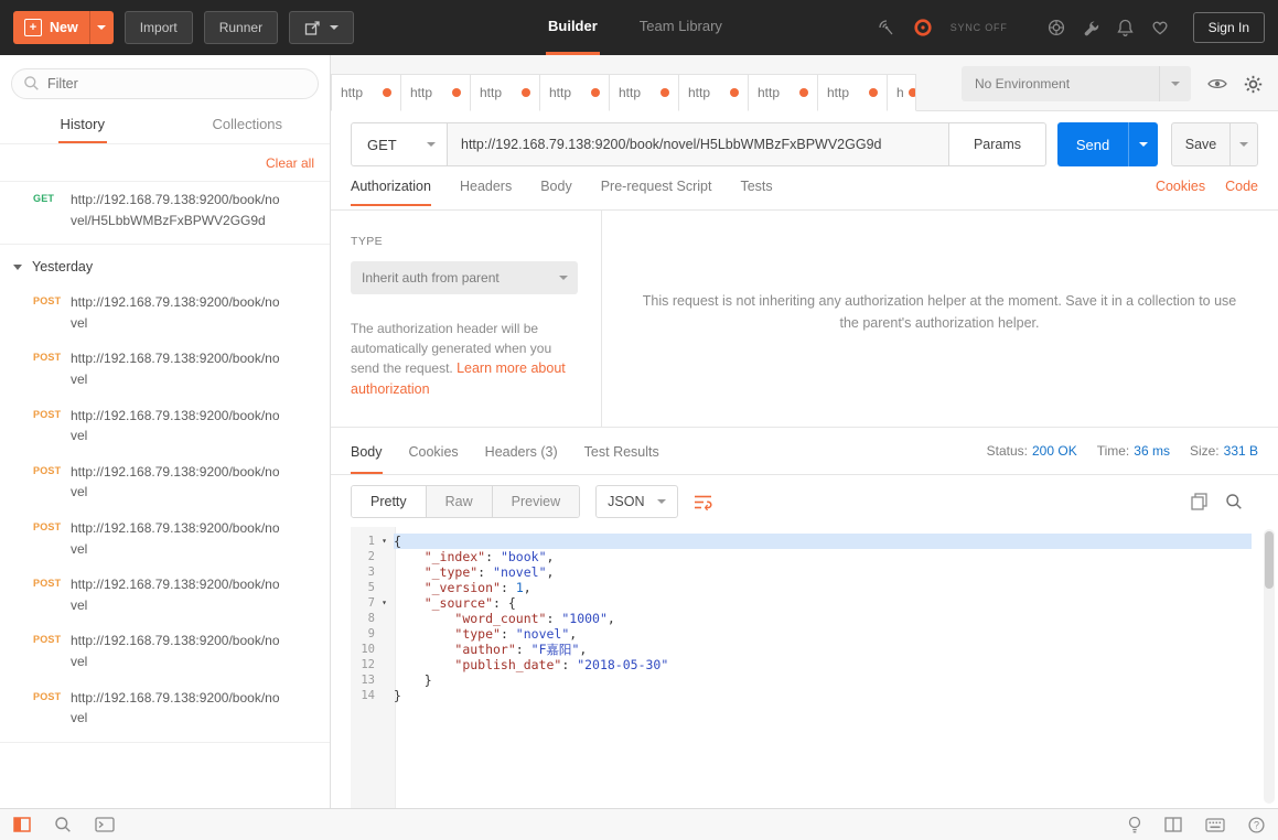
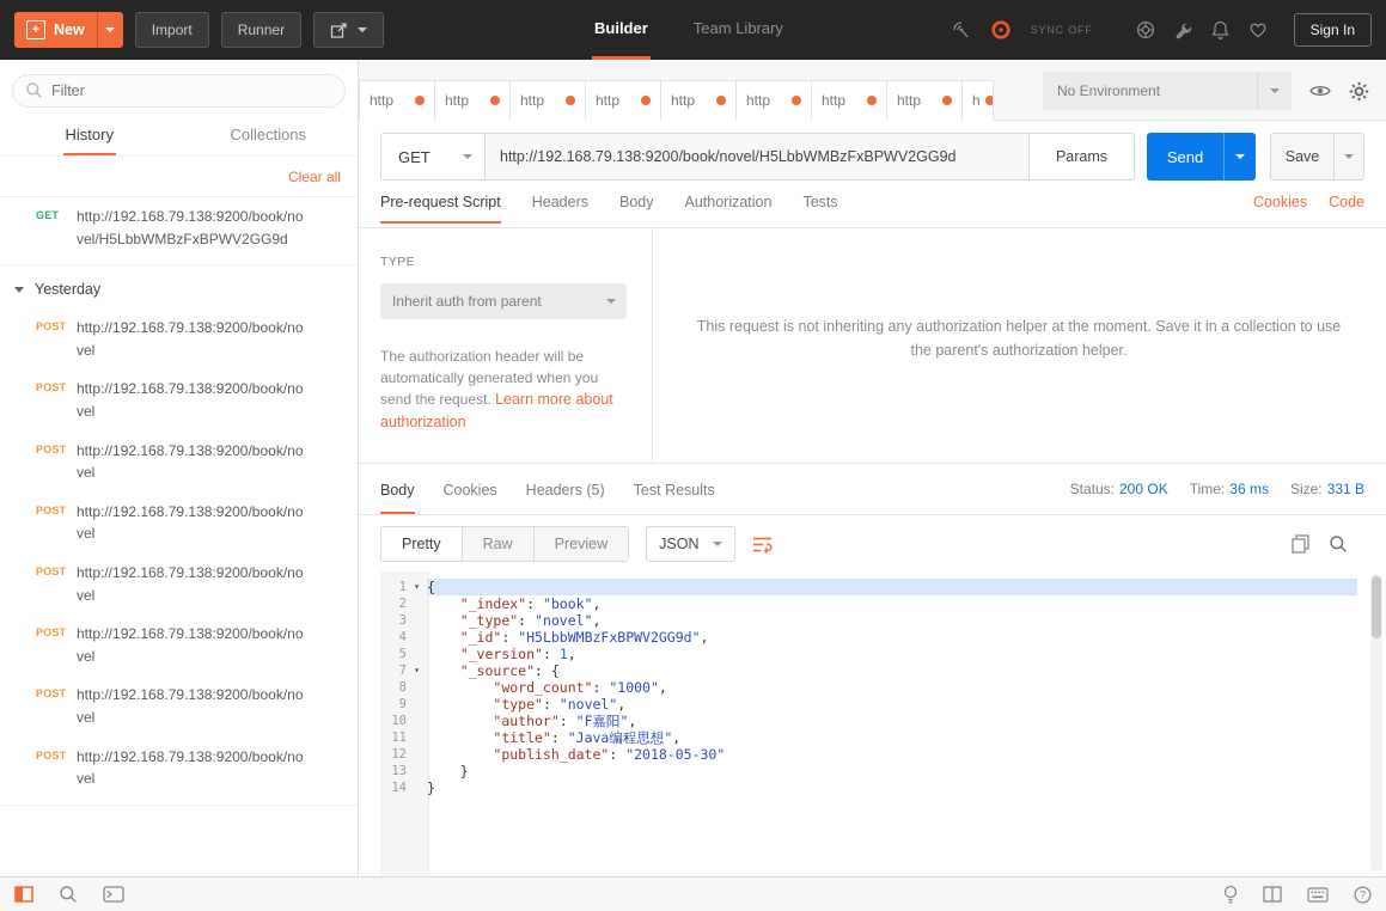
  +
  New
  Import
  Runner
  Builder
  Team Library
  SYNC OFF
  Sign In
  Filter
  History
  Collections
  Clear all
  GET
  http://192.168.79.138:9200/book/novel/H5LbbWMBzFxBPWV2GG9d
  Yesterday
  POST
  http://192.168.79.138:9200/book/novel
  POST
  http://192.168.79.138:9200/book/novel
  POST
  http://192.168.79.138:9200/book/novel
  POST
  http://192.168.79.138:9200/book/novel
  POST
  http://192.168.79.138:9200/book/novel
  POST
  http://192.168.79.138:9200/book/novel
  POST
  http://192.168.79.138:9200/book/novel
  POST
  http://192.168.79.138:9200/book/novel
  http
  http
  http
  http
  http
  http
  http
  http
  h
  No Environment
  GET
  http://192.168.79.138:9200/book/novel/H5LbbWMBzFxBPWV2GG9d
  Params
  Send
  Save
- Authorization
+ Pre-request Script
  Headers
  Body
- Pre-request Script
+ Authorization
  Tests
  Cookies
  Code
  TYPE
  Inherit auth from parent
  The authorization header will be automatically generated when you send the request. Learn more about authorization
  This request is not inheriting any authorization helper at the moment. Save it in a collection to use the parent's authorization helper.
  Body
  Cookies
- Headers (3)
+ Headers (5)
  Test Results
  Status: 200 OK
  Time: 36 ms
  Size: 331 B
  Pretty
  Raw
  Preview
  JSON
  1
  ▾
  {
  2
  "_index": "book",
  3
  "_type": "novel",
+ 4
+ "_id": "H5LbbWMBzFxBPWV2GG9d",
  5
  "_version": 1,
  7
  ▾
  "_source": {
  8
  "word_count": "1000",
  9
  "type": "novel",
  10
  "author": "F嘉阳",
+ 11
+ "title": "Java编程思想",
  12
  "publish_date": "2018-05-30"
  13
  }
  14
  }
  ?
